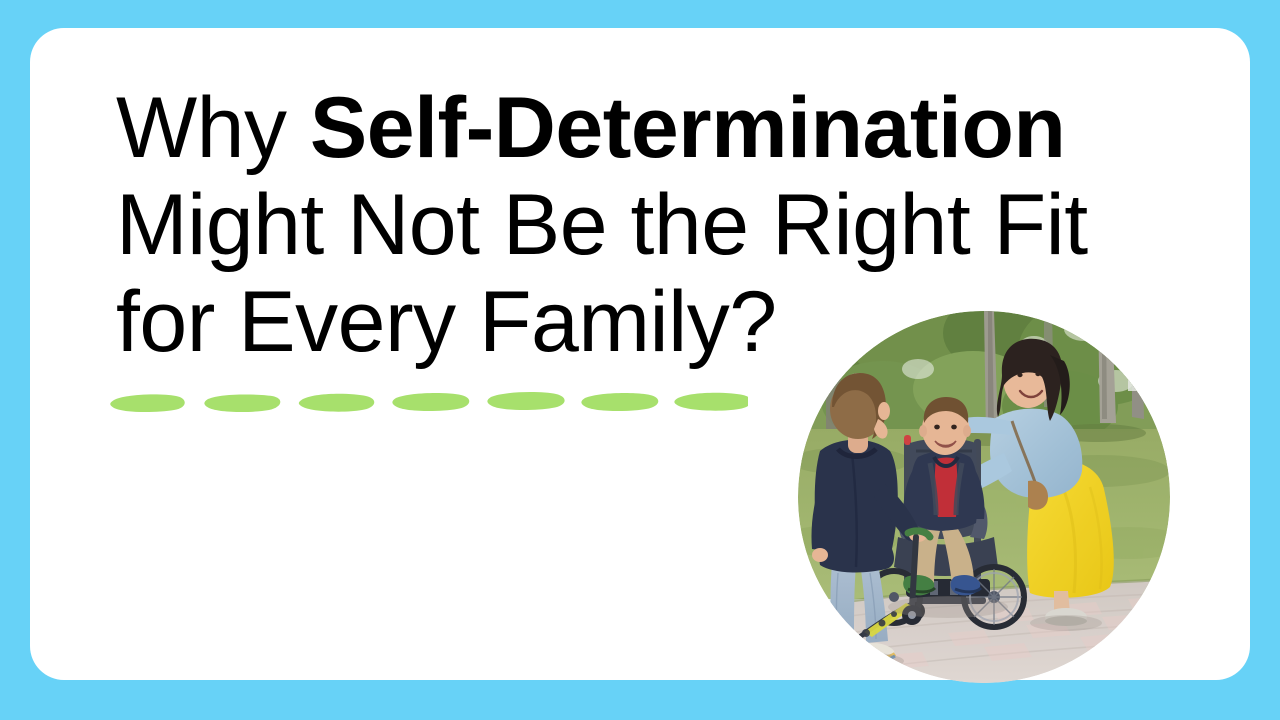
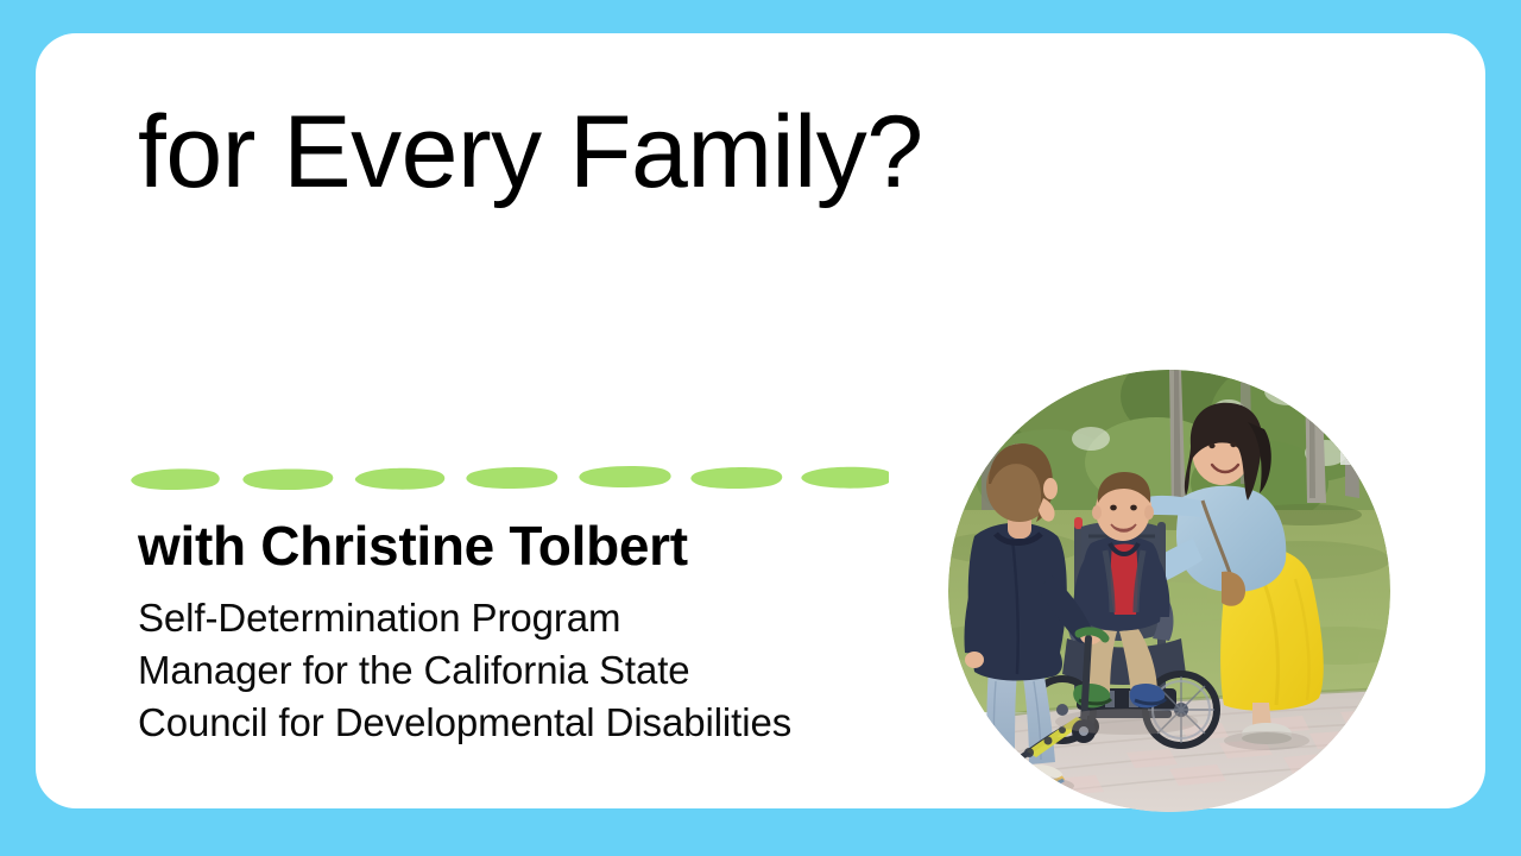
- Why Self-Determination
- Might Not Be the Right Fit
  for Every Family?
+ with Christine Tolbert
+ Self-Determination Program
+ Manager for the California State
+ Council for Developmental Disabilities
